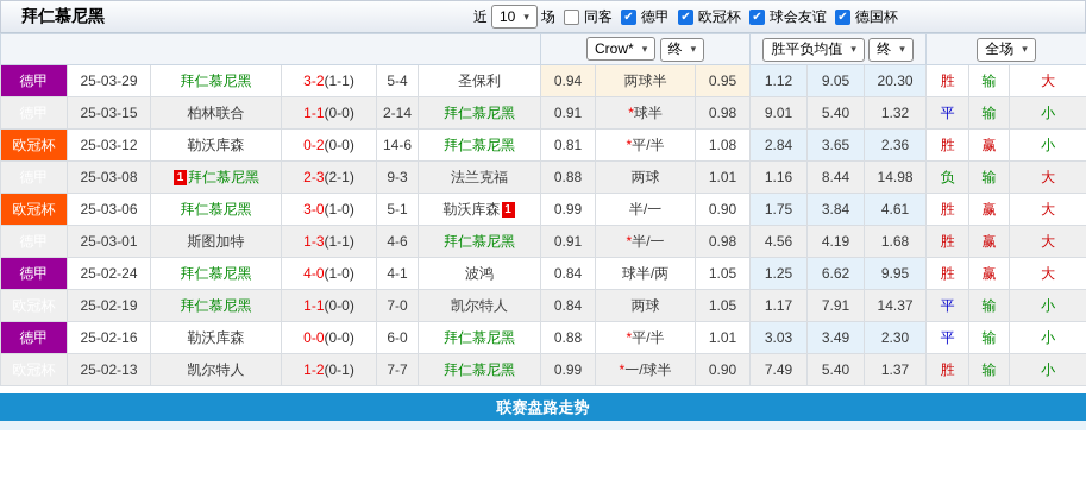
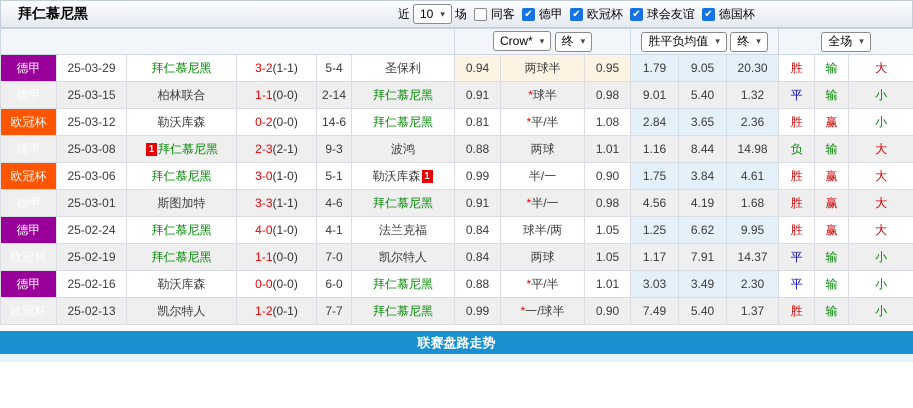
  拜仁慕尼黑
  近
  10
  ▾
  场
  同客
  ✔
  德甲
  ✔
  欧冠杯
  ✔
  球会友谊
  ✔
  德国杯
  	Crow* ▾ 终 ▾	胜平负均值 ▾ 终 ▾	全场 ▾
- 德甲	25-03-29	拜仁慕尼黑	3-2(1-1)	5-4	圣保利	0.94	两球半	0.95	1.12	9.05	20.30	胜	输	大
+ 德甲	25-03-29	拜仁慕尼黑	3-2(1-1)	5-4	圣保利	0.94	两球半	0.95	1.79	9.05	20.30	胜	输	大
  	25-03-15	柏林联合	1-1(0-0)	2-14	拜仁慕尼黑	0.91	*球半	0.98	9.01	5.40	1.32	平	输	小
  欧冠杯	25-03-12	勒沃库森	0-2(0-0)	14-6	拜仁慕尼黑	0.81	*平/半	1.08	2.84	3.65	2.36	胜	赢	小
- 	25-03-08	1 拜仁慕尼黑	2-3(2-1)	9-3	法兰克福	0.88	两球	1.01	1.16	8.44	14.98	负	输	大
+ 	25-03-08	1 拜仁慕尼黑	2-3(2-1)	9-3	波鸿	0.88	两球	1.01	1.16	8.44	14.98	负	输	大
  欧冠杯	25-03-06	拜仁慕尼黑	3-0(1-0)	5-1	勒沃库森 1	0.99	半/一	0.90	1.75	3.84	4.61	胜	赢	大
- 	25-03-01	斯图加特	1-3(1-1)	4-6	拜仁慕尼黑	0.91	*半/一	0.98	4.56	4.19	1.68	胜	赢	大
+ 	25-03-01	斯图加特	3-3(1-1)	4-6	拜仁慕尼黑	0.91	*半/一	0.98	4.56	4.19	1.68	胜	赢	大
- 德甲	25-02-24	拜仁慕尼黑	4-0(1-0)	4-1	波鸿	0.84	球半/两	1.05	1.25	6.62	9.95	胜	赢	大
+ 德甲	25-02-24	拜仁慕尼黑	4-0(1-0)	4-1	法兰克福	0.84	球半/两	1.05	1.25	6.62	9.95	胜	赢	大
  	25-02-19	拜仁慕尼黑	1-1(0-0)	7-0	凯尔特人	0.84	两球	1.05	1.17	7.91	14.37	平	输	小
  德甲	25-02-16	勒沃库森	0-0(0-0)	6-0	拜仁慕尼黑	0.88	*平/半	1.01	3.03	3.49	2.30	平	输	小
  	25-02-13	凯尔特人	1-2(0-1)	7-7	拜仁慕尼黑	0.99	*一/球半	0.90	7.49	5.40	1.37	胜	输	小
  联赛盘路走势
